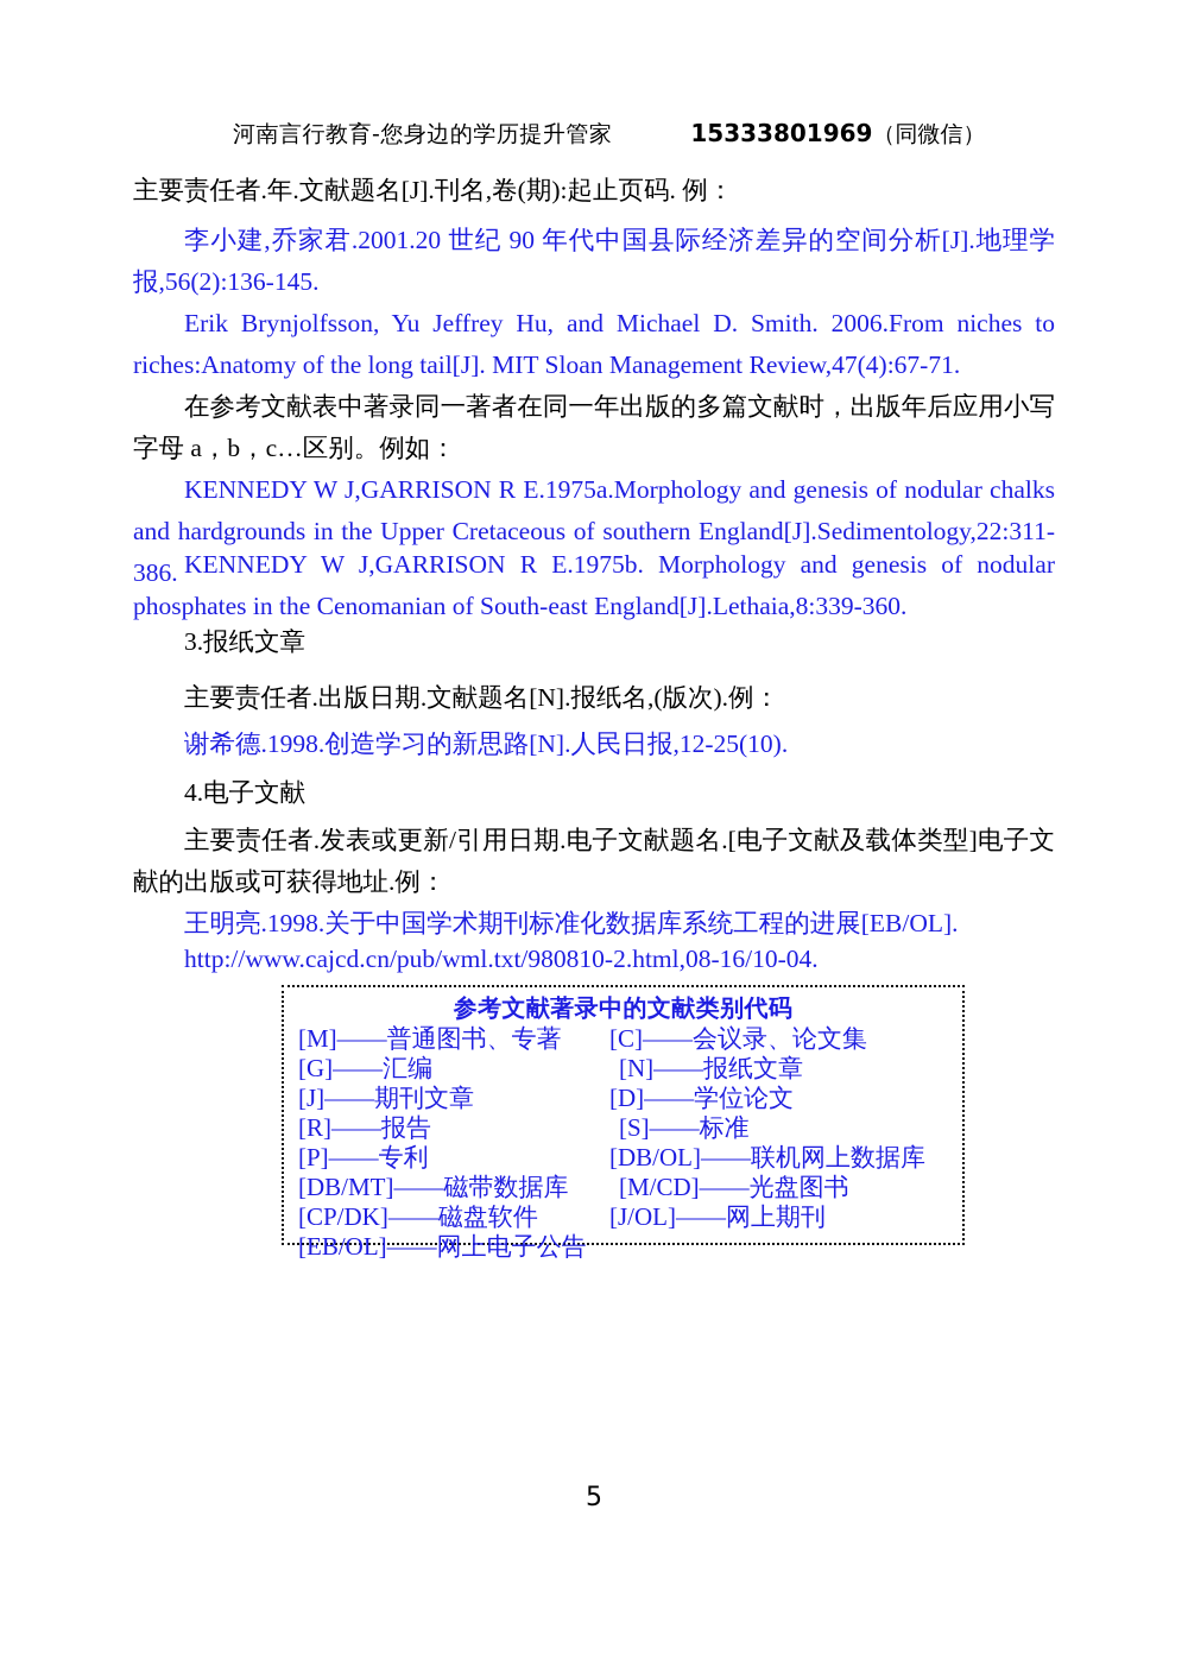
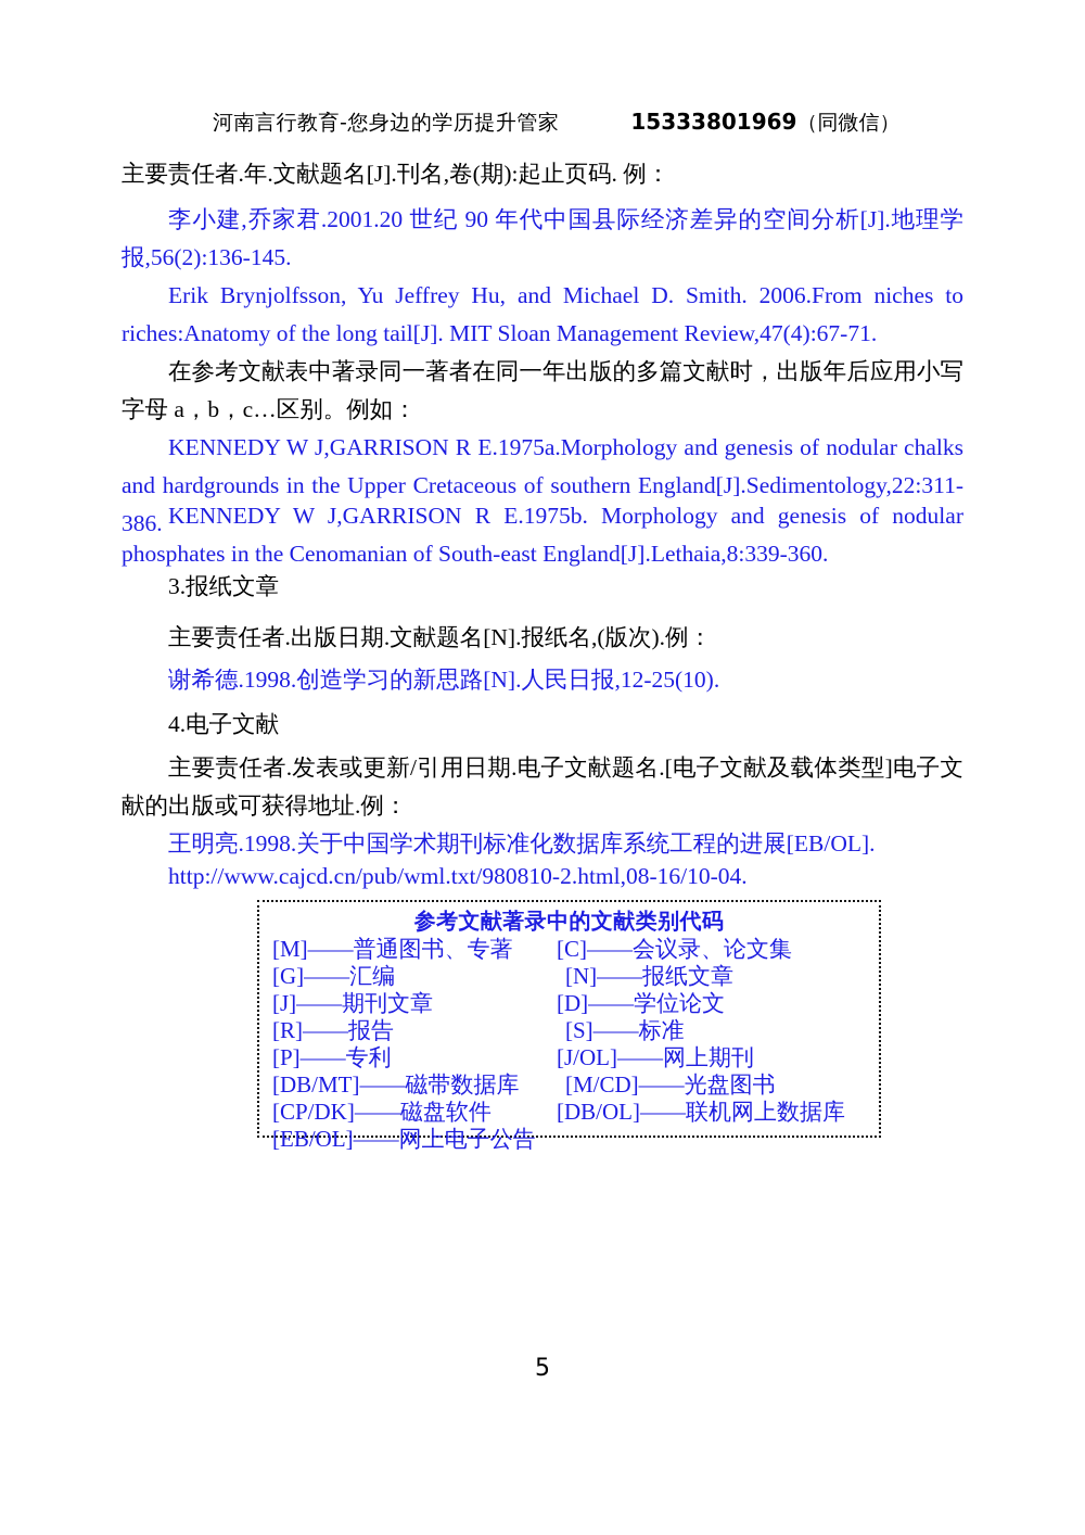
  河南言行教育-您身边的学历提升管家 15333801969（同微信）
  主要责任者.年.文献题名[J].刊名,卷(期):起止页码. 例：
  李小建,乔家君.2001.20 世纪 90 年代中国县际经济差异的空间分析[J].地理学报,56(2):136-145.
  Erik Brynjolfsson, Yu Jeffrey Hu, and Michael D. Smith. 2006.From niches to riches:Anatomy of the long tail[J]. MIT Sloan Management Review,47(4):67-71.
  在参考文献表中著录同一著者在同一年出版的多篇文献时，出版年后应用小写字母 a，b，c…区别。例如：
  KENNEDY W J,GARRISON R E.1975a.Morphology and genesis of nodular chalks and hardgrounds in the Upper Cretaceous of southern England[J].Sedimentology,22:311-386.
  KENNEDY W J,GARRISON R E.1975b. Morphology and genesis of nodular phosphates in the Cenomanian of South-east England[J].Lethaia,8:339-360.
  3.报纸文章
  主要责任者.出版日期.文献题名[N].报纸名,(版次).例：
  谢希德.1998.创造学习的新思路[N].人民日报,12-25(10).
  4.电子文献
  主要责任者.发表或更新/引用日期.电子文献题名.[电子文献及载体类型]电子文献的出版或可获得地址.例：
  王明亮.1998.关于中国学术期刊标准化数据库系统工程的进展[EB/OL].
  http://www.cajcd.cn/pub/wml.txt/980810-2.html,08-16/10-04.
  参考文献著录中的文献类别代码
  [M]——普通图书、专著
  [C]——会议录、论文集
  [G]——汇编
  [N]——报纸文章
  [J]——期刊文章
  [D]——学位论文
  [R]——报告
  [S]——标准
  [P]——专利
- [DB/OL]——联机网上数据库
+ [J/OL]——网上期刊
  [DB/MT]——磁带数据库
  [M/CD]——光盘图书
  [CP/DK]——磁盘软件
- [J/OL]——网上期刊
+ [DB/OL]——联机网上数据库
  [EB/OL]——网上电子公告
  5
